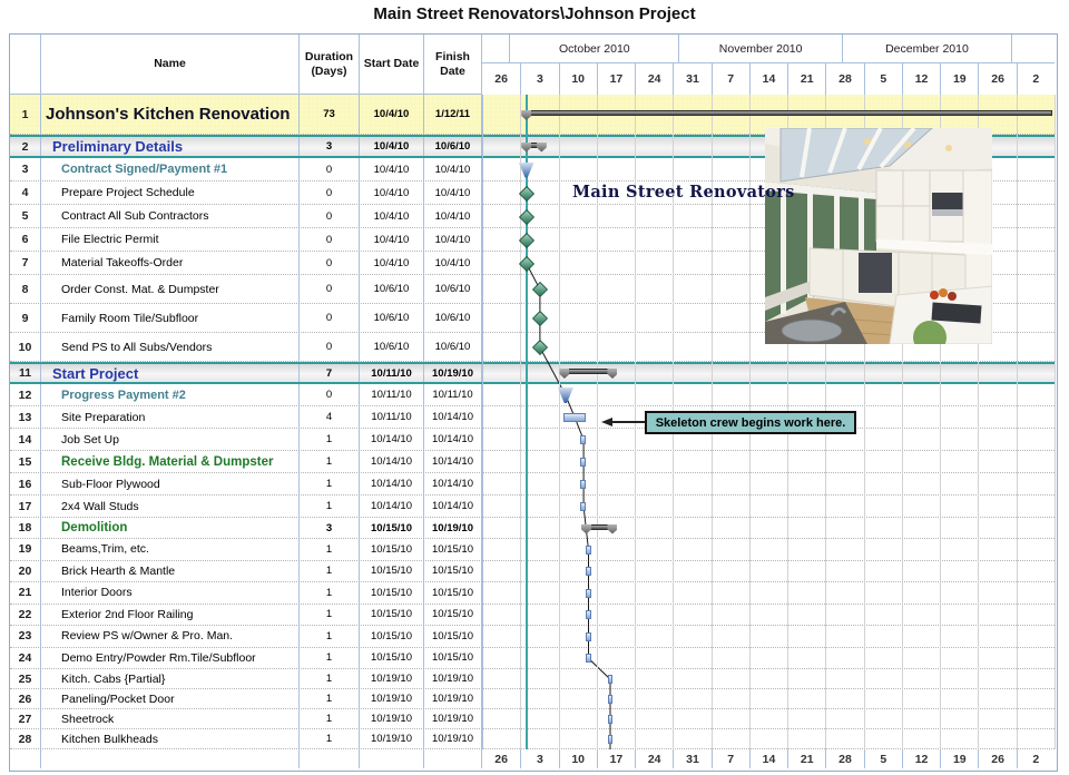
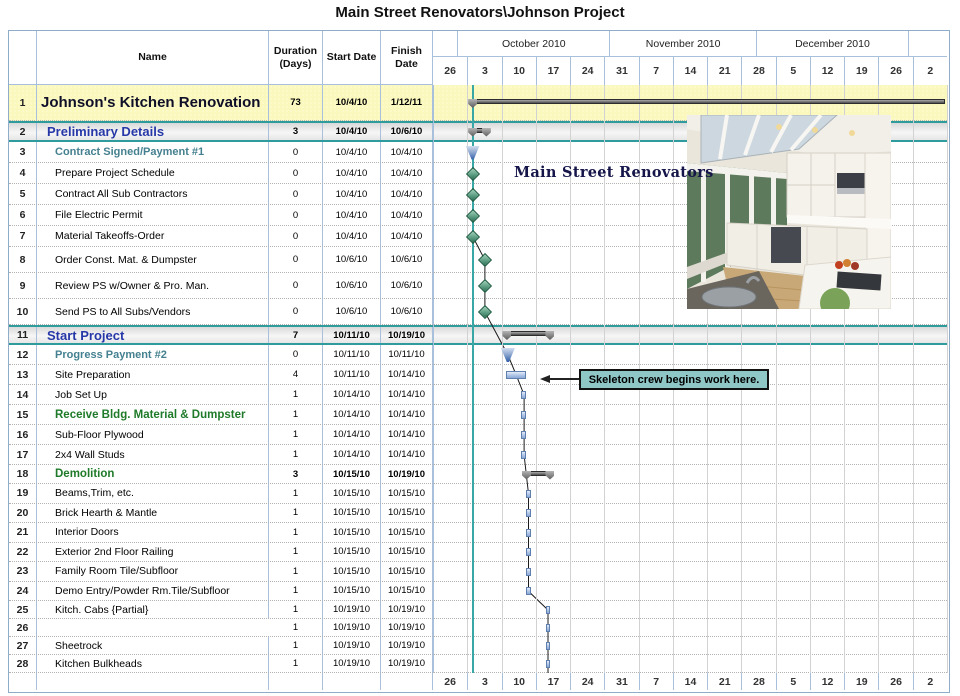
  Main Street Renovators\Johnson Project
  Name
  Duration (Days)
  Start Date
  Finish Date
  October 2010
  November 2010
  December 2010
  26
  3
  10
  17
  24
  31
  7
  14
  21
  28
  5
  12
  19
  26
  2
  1
  Johnson's Kitchen Renovation
  73
  10/4/10
  1/12/11
  2
  Preliminary Details
  3
  10/4/10
  10/6/10
  3
  Contract Signed/Payment #1
  0
  10/4/10
  10/4/10
  4
  Prepare Project Schedule
  0
  10/4/10
  10/4/10
  5
  Contract All Sub Contractors
  0
  10/4/10
  10/4/10
  6
  File Electric Permit
  0
  10/4/10
  10/4/10
  7
  Material Takeoffs-Order
  0
  10/4/10
  10/4/10
  8
  Order Const. Mat. & Dumpster
  0
  10/6/10
  10/6/10
  9
- Family Room Tile/Subfloor
+ Review PS w/Owner & Pro. Man.
  0
  10/6/10
  10/6/10
  10
  Send PS to All Subs/Vendors
  0
  10/6/10
  10/6/10
  11
  Start Project
  7
  10/11/10
  10/19/10
  12
  Progress Payment #2
  0
  10/11/10
  10/11/10
  13
  Site Preparation
  4
  10/11/10
  10/14/10
  14
  Job Set Up
  1
  10/14/10
  10/14/10
  15
  Receive Bldg. Material & Dumpster
  1
  10/14/10
  10/14/10
  16
  Sub-Floor Plywood
  1
  10/14/10
  10/14/10
  17
  2x4 Wall Studs
  1
  10/14/10
  10/14/10
  18
  Demolition
  3
  10/15/10
  10/19/10
  19
  Beams,Trim, etc.
  1
  10/15/10
  10/15/10
  20
  Brick Hearth & Mantle
  1
  10/15/10
  10/15/10
  21
  Interior Doors
  1
  10/15/10
  10/15/10
  22
  Exterior 2nd Floor Railing
  1
  10/15/10
  10/15/10
  23
- Review PS w/Owner & Pro. Man.
+ Family Room Tile/Subfloor
  1
  10/15/10
  10/15/10
  24
  Demo Entry/Powder Rm.Tile/Subfloor
  1
  10/15/10
  10/15/10
  25
  Kitch. Cabs {Partial}
  1
  10/19/10
  10/19/10
  26
- Paneling/Pocket Door
  1
  10/19/10
  10/19/10
  27
  Sheetrock
  1
  10/19/10
  10/19/10
  28
  Kitchen Bulkheads
  1
  10/19/10
  10/19/10
  26
  3
  10
  17
  24
  31
  7
  14
  21
  28
  5
  12
  19
  26
  2
  Main Street Renovators
  Skeleton crew begins work here.
